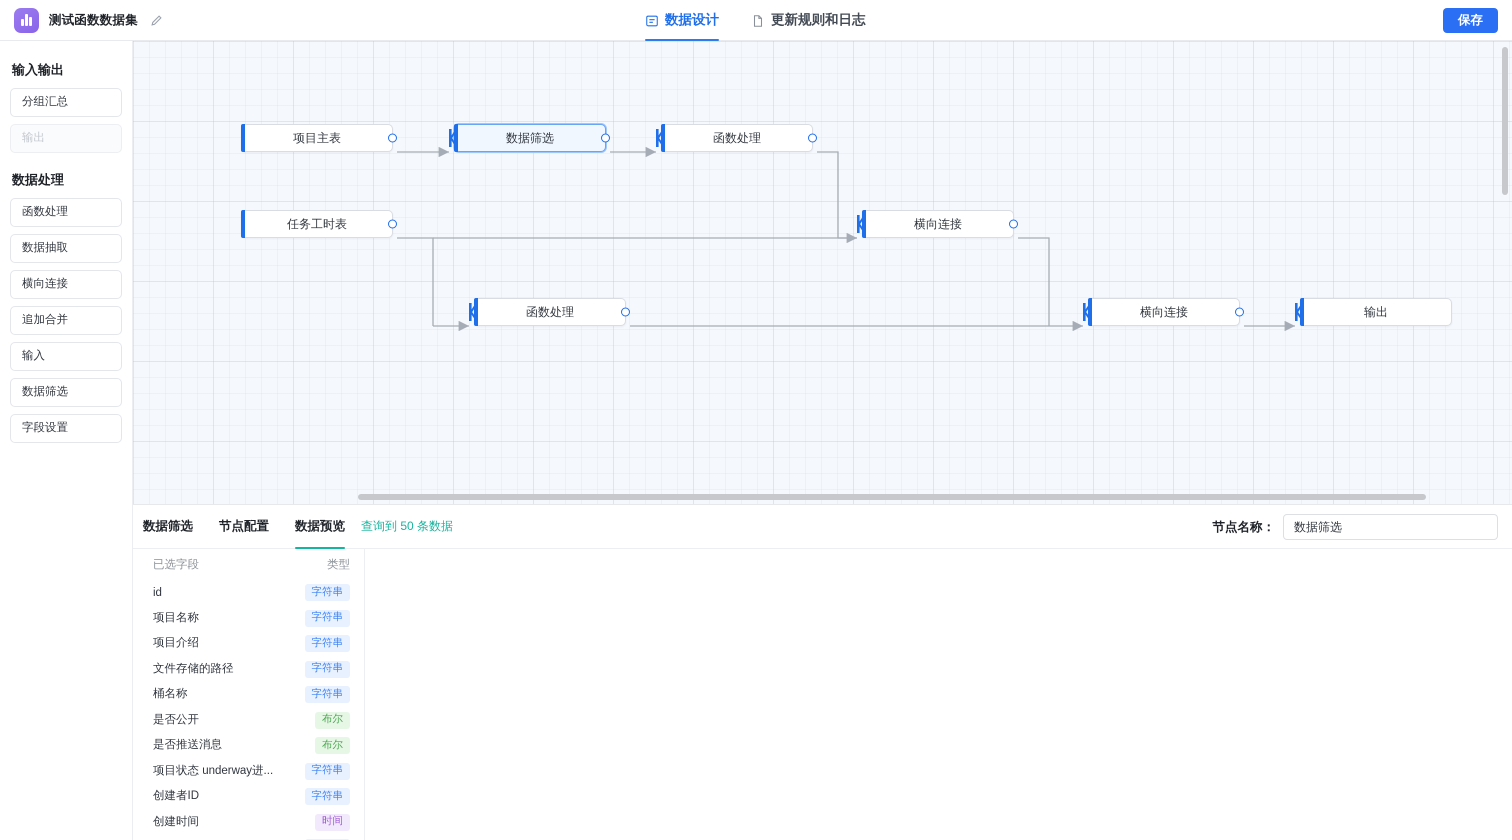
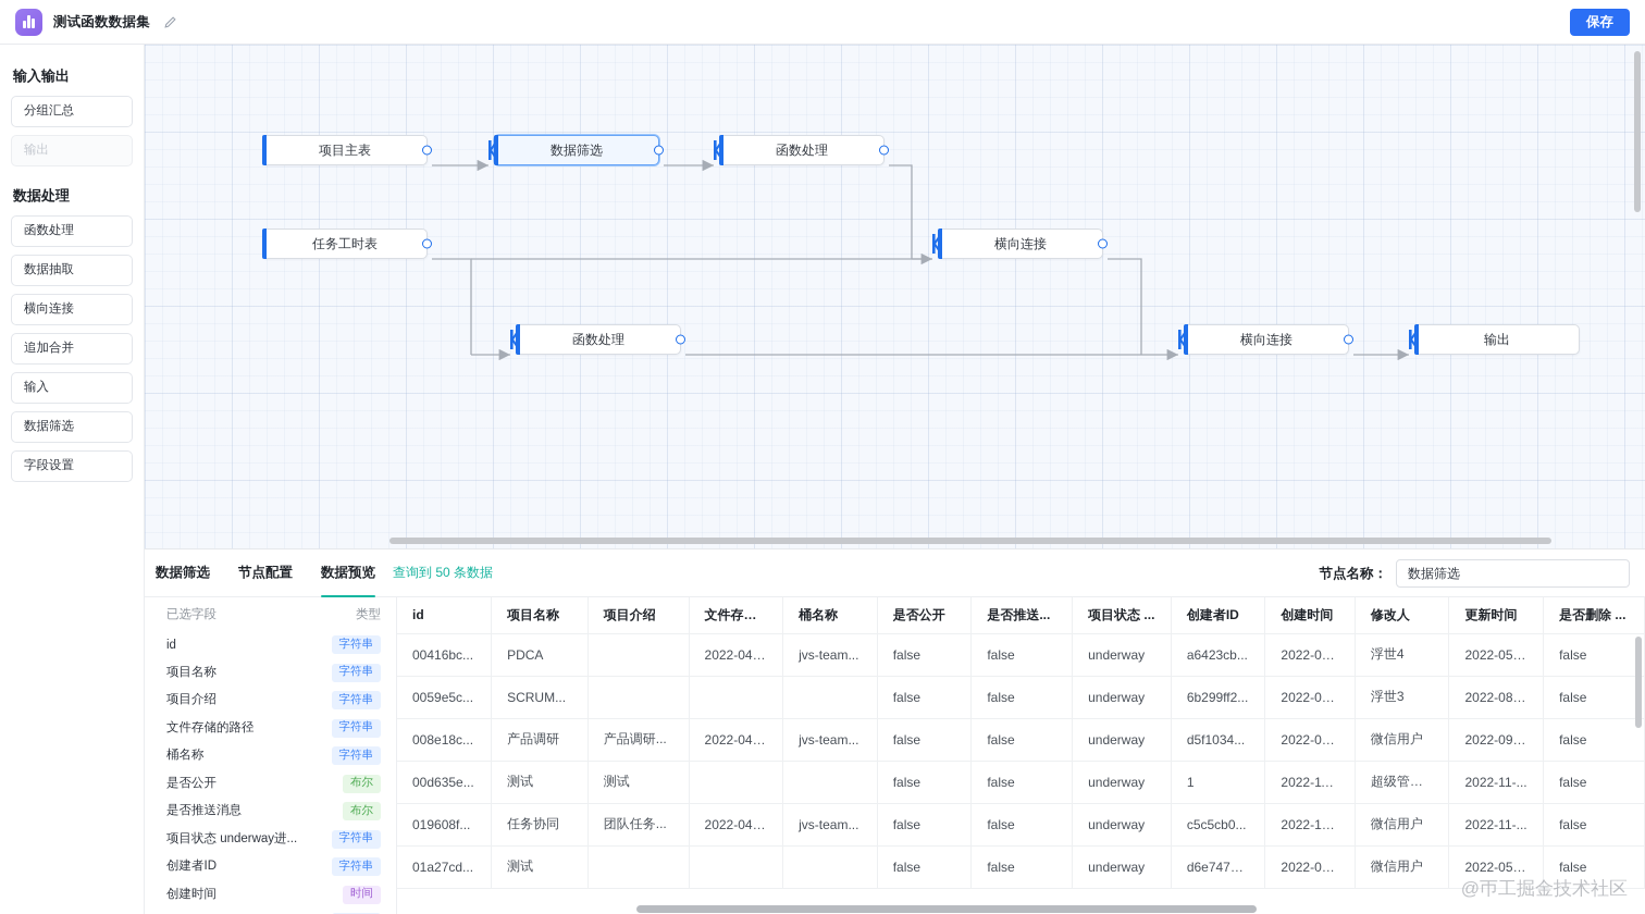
  测试函数数据集
- 数据设计
- 更新规则和日志
  保存
  输入输出
  分组汇总
  输出
  数据处理
  函数处理
  数据抽取
  横向连接
  追加合并
  输入
  数据筛选
  字段设置
  项目主表
  数据筛选
  函数处理
  任务工时表
  横向连接
  函数处理
  横向连接
  输出
  数据筛选
  节点配置
  数据预览
  查询到 50 条数据
  节点名称：
  数据筛选
  已选字段
  类型
  id
  字符串
  项目名称
  字符串
  项目介绍
  字符串
  文件存储的路径
  字符串
  桶名称
  字符串
  是否公开
  布尔
  是否推送消息
  布尔
  项目状态 underway进...
  字符串
  创建者ID
  字符串
  创建时间
  时间
+ id	项目名称	项目介绍	文件存储...	桶名称	是否公开	是否推送...	项目状态 ...	创建者ID	创建时间	修改人	更新时间	是否删除 ...
+ 00416bc...	PDCA		2022-04-...	jvs-team...	false	false	underway	a6423cb...	2022-07-...	浮世4	2022-05-...	false
+ 0059e5c...	SCRUM...				false	false	underway	6b299ff2...	2022-07-...	浮世3	2022-08-...	false
+ 008e18c...	产品调研	产品调研...	2022-04-...	jvs-team...	false	false	underway	d5f1034...	2022-09-...	微信用户	2022-09-...	false
+ 00d635e...	测试	测试			false	false	underway	1	2022-11-...	超级管理员	2022-11-...	false
+ 019608f...	任务协同	团队任务...	2022-04-...	jvs-team...	false	false	underway	c5c5cb0...	2022-10-...	微信用户	2022-11-...	false
+ 01a27cd...	测试				false	false	underway	d6e747ef...	2022-07-...	微信用户	2022-05-...	false
+ @帀工掘金技术社区
